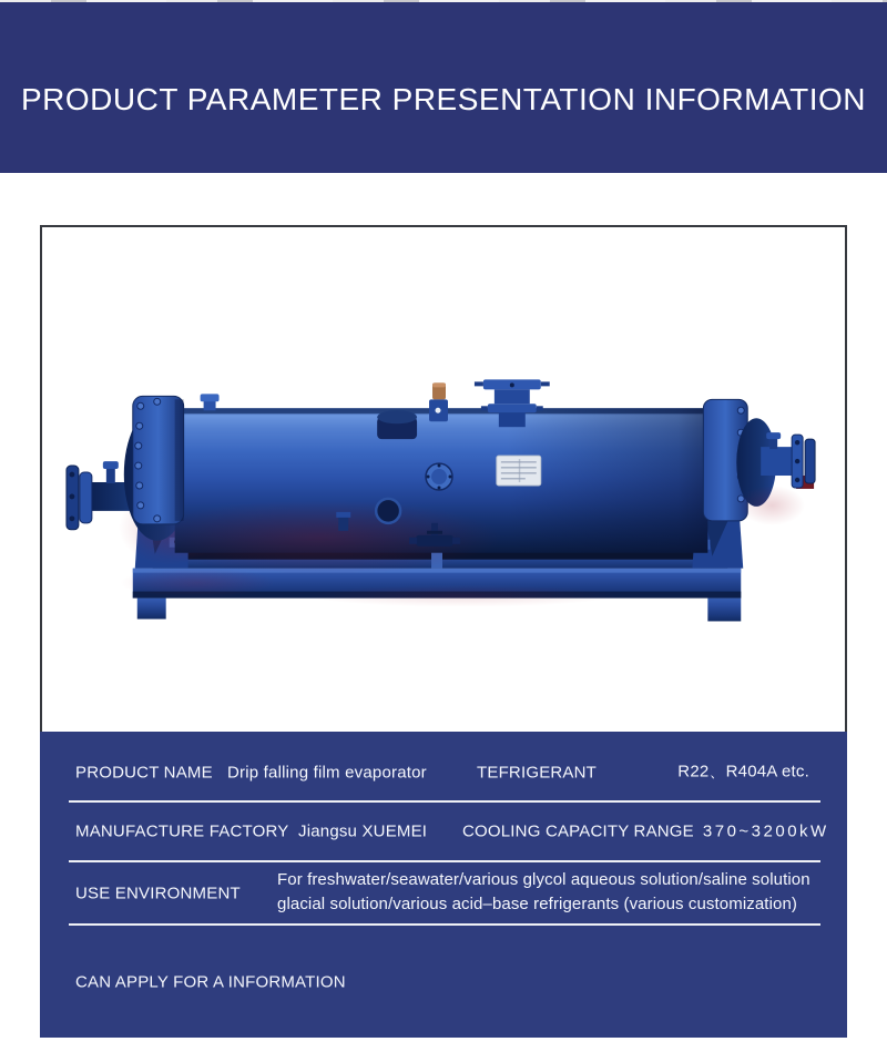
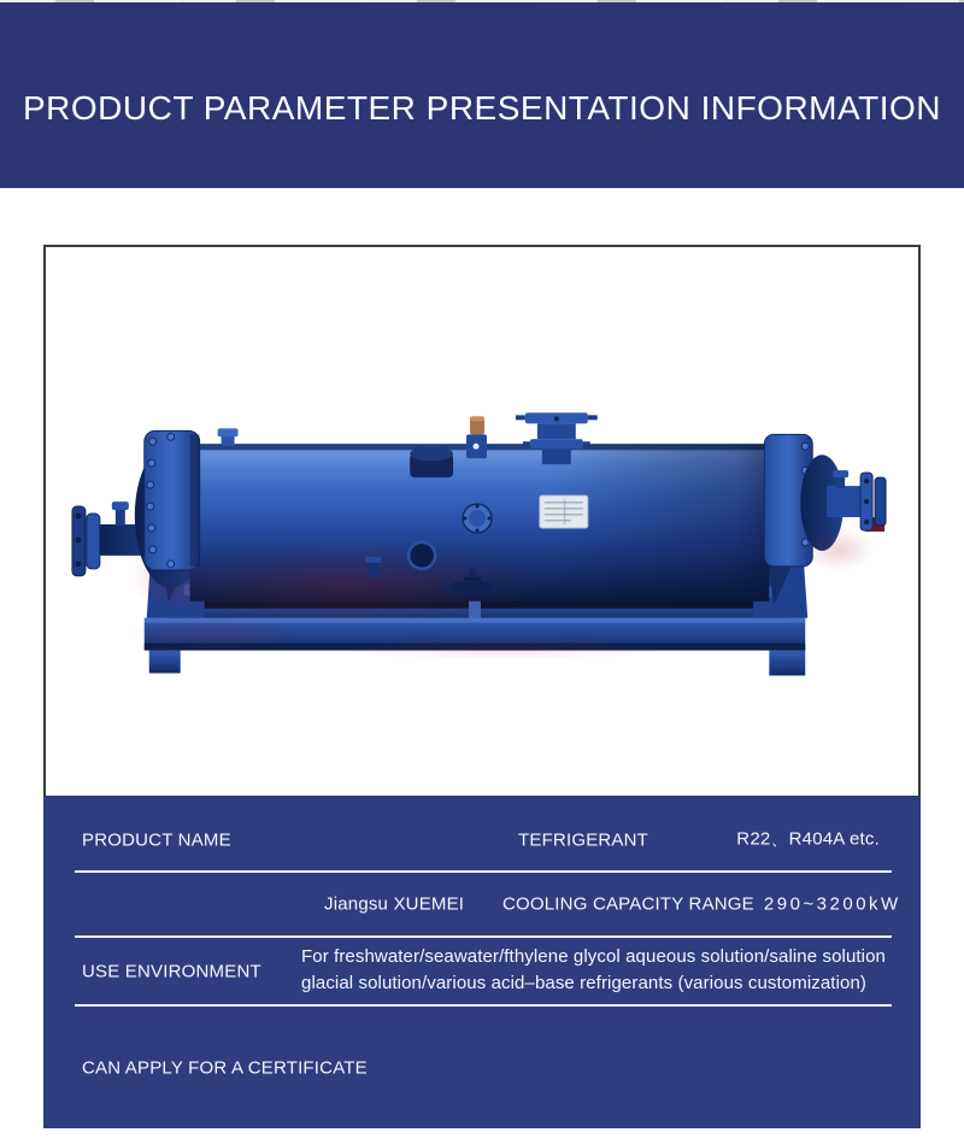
  PRODUCT PARAMETER PRESENTATION INFORMATION
  PRODUCT NAME
- Drip falling film evaporator
  TEFRIGERANT
  R22、R404A etc.
- MANUFACTURE FACTORY
  Jiangsu XUEMEI
- COOLING CAPACITY RANGE 370~3200kW
+ COOLING CAPACITY RANGE 290~3200kW
  USE ENVIRONMENT
- For freshwater/seawater/various glycol aqueous solution/saline solution
+ For freshwater/seawater/fthylene glycol aqueous solution/saline solution
  glacial solution/various acid–base refrigerants (various customization)
- CAN APPLY FOR A INFORMATION
+ CAN APPLY FOR A CERTIFICATE
